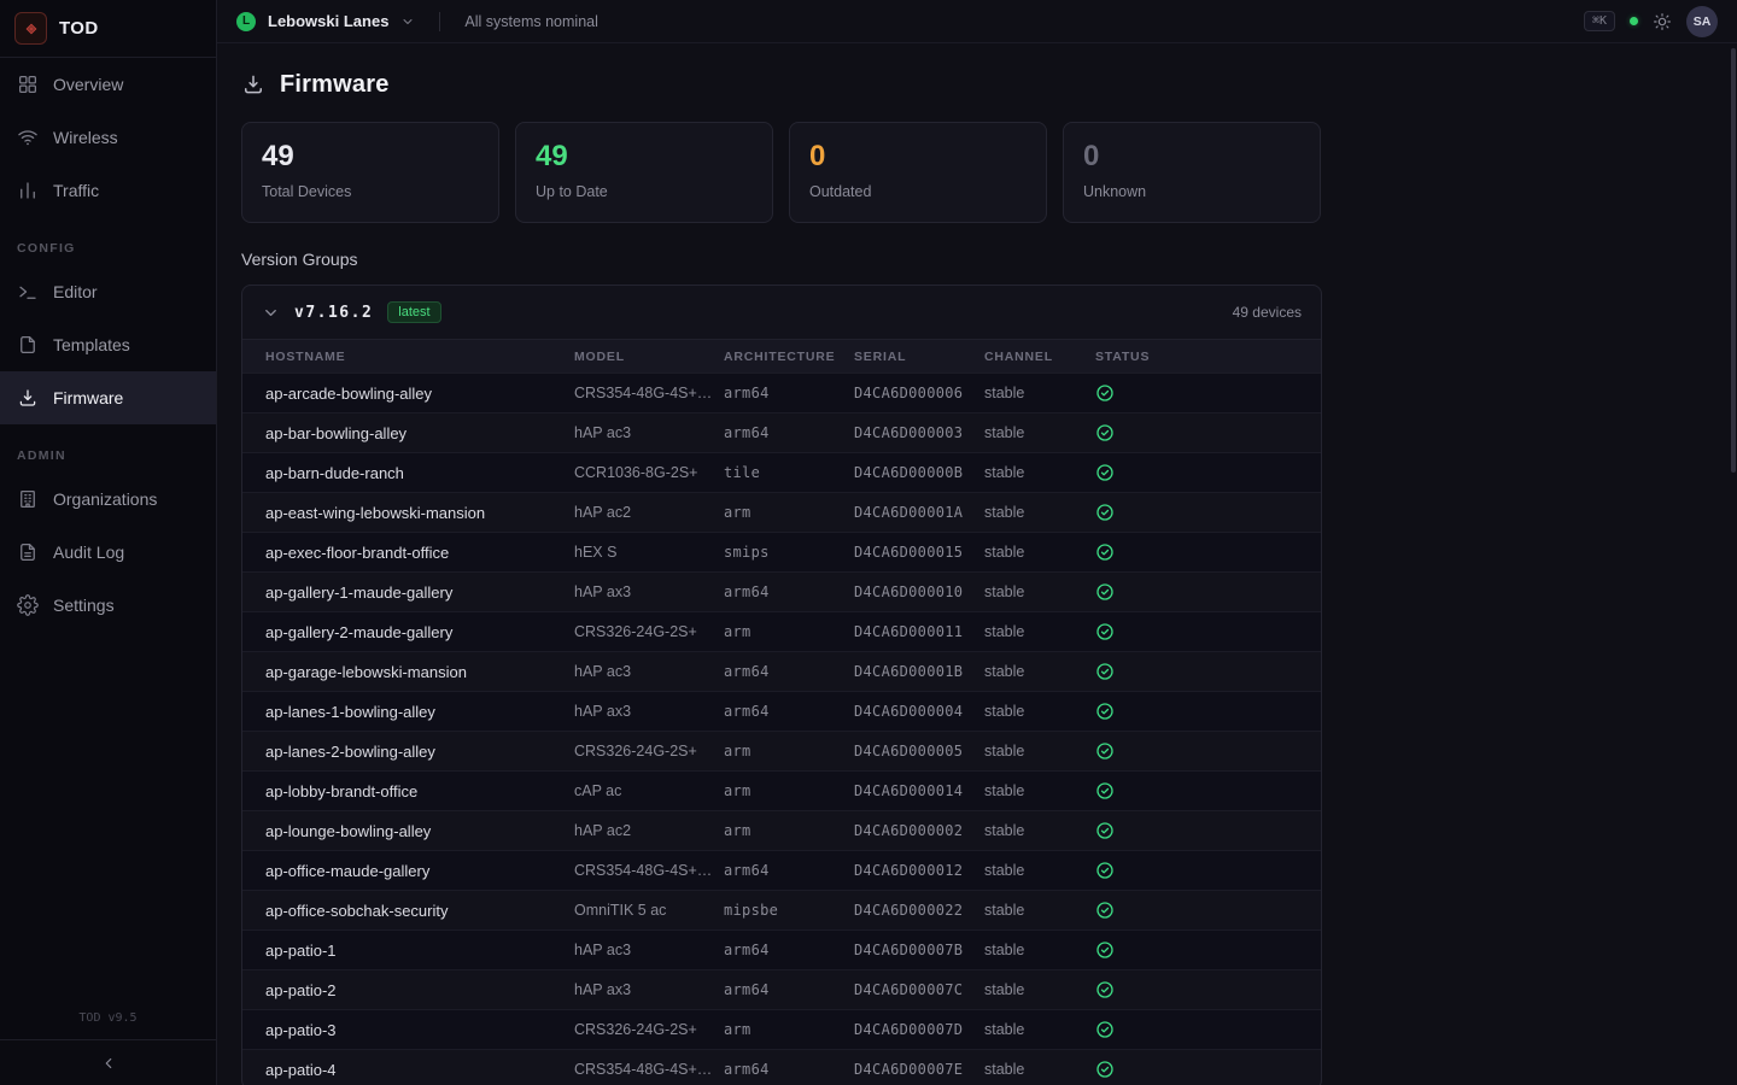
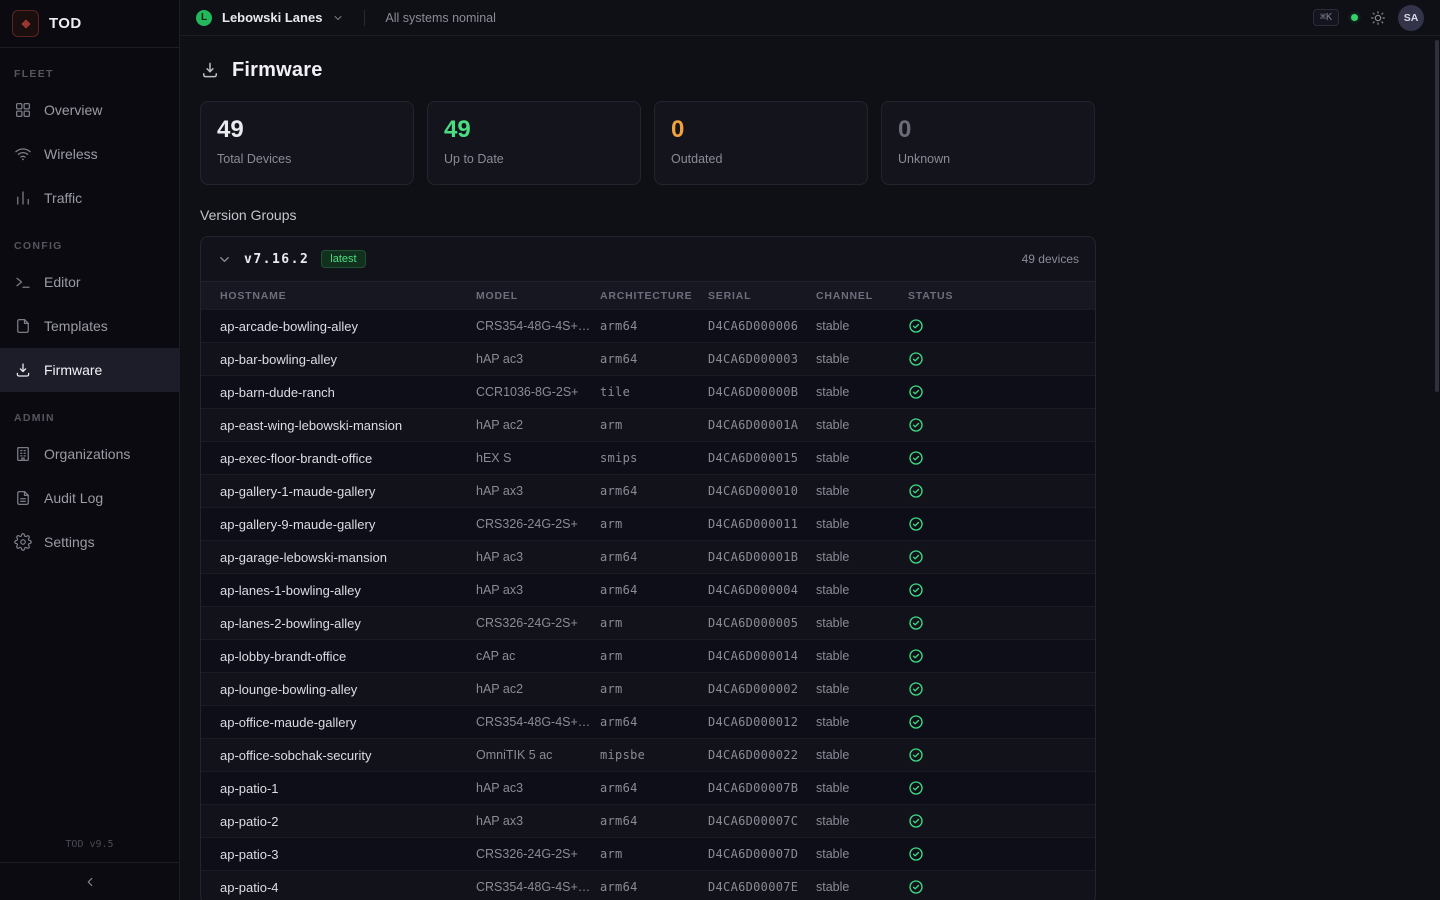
  TOD
+ FLEET
  Overview
  Wireless
  Traffic
  CONFIG
  Editor
  Templates
  Firmware
  ADMIN
  Organizations
  Audit Log
  Settings
  TOD v9.5
  L
  Lebowski Lanes
  All systems nominal
  ⌘K
  SA
  Firmware
  49
  Total Devices
  49
  Up to Date
  0
  Outdated
  0
  Unknown
  Version Groups
  v7.16.2
  latest
  49 devices
  HOSTNAME
  MODEL
  ARCHITECTURE
  SERIAL
  CHANNEL
  STATUS
  ap-arcade-bowling-alley
  CRS354-48G-4S+…
  arm64
  D4CA6D000006
  stable
  ap-bar-bowling-alley
  hAP ac3
  arm64
  D4CA6D000003
  stable
  ap-barn-dude-ranch
  CCR1036-8G-2S+
  tile
  D4CA6D00000B
  stable
  ap-east-wing-lebowski-mansion
  hAP ac2
  arm
  D4CA6D00001A
  stable
  ap-exec-floor-brandt-office
  hEX S
  smips
  D4CA6D000015
  stable
  ap-gallery-1-maude-gallery
  hAP ax3
  arm64
  D4CA6D000010
  stable
- ap-gallery-2-maude-gallery
+ ap-gallery-9-maude-gallery
  CRS326-24G-2S+
  arm
  D4CA6D000011
  stable
  ap-garage-lebowski-mansion
  hAP ac3
  arm64
  D4CA6D00001B
  stable
  ap-lanes-1-bowling-alley
  hAP ax3
  arm64
  D4CA6D000004
  stable
  ap-lanes-2-bowling-alley
  CRS326-24G-2S+
  arm
  D4CA6D000005
  stable
  ap-lobby-brandt-office
  cAP ac
  arm
  D4CA6D000014
  stable
  ap-lounge-bowling-alley
  hAP ac2
  arm
  D4CA6D000002
  stable
  ap-office-maude-gallery
  CRS354-48G-4S+…
  arm64
  D4CA6D000012
  stable
  ap-office-sobchak-security
  OmniTIK 5 ac
  mipsbe
  D4CA6D000022
  stable
  ap-patio-1
  hAP ac3
  arm64
  D4CA6D00007B
  stable
  ap-patio-2
  hAP ax3
  arm64
  D4CA6D00007C
  stable
  ap-patio-3
  CRS326-24G-2S+
  arm
  D4CA6D00007D
  stable
  ap-patio-4
  CRS354-48G-4S+…
  arm64
  D4CA6D00007E
  stable
